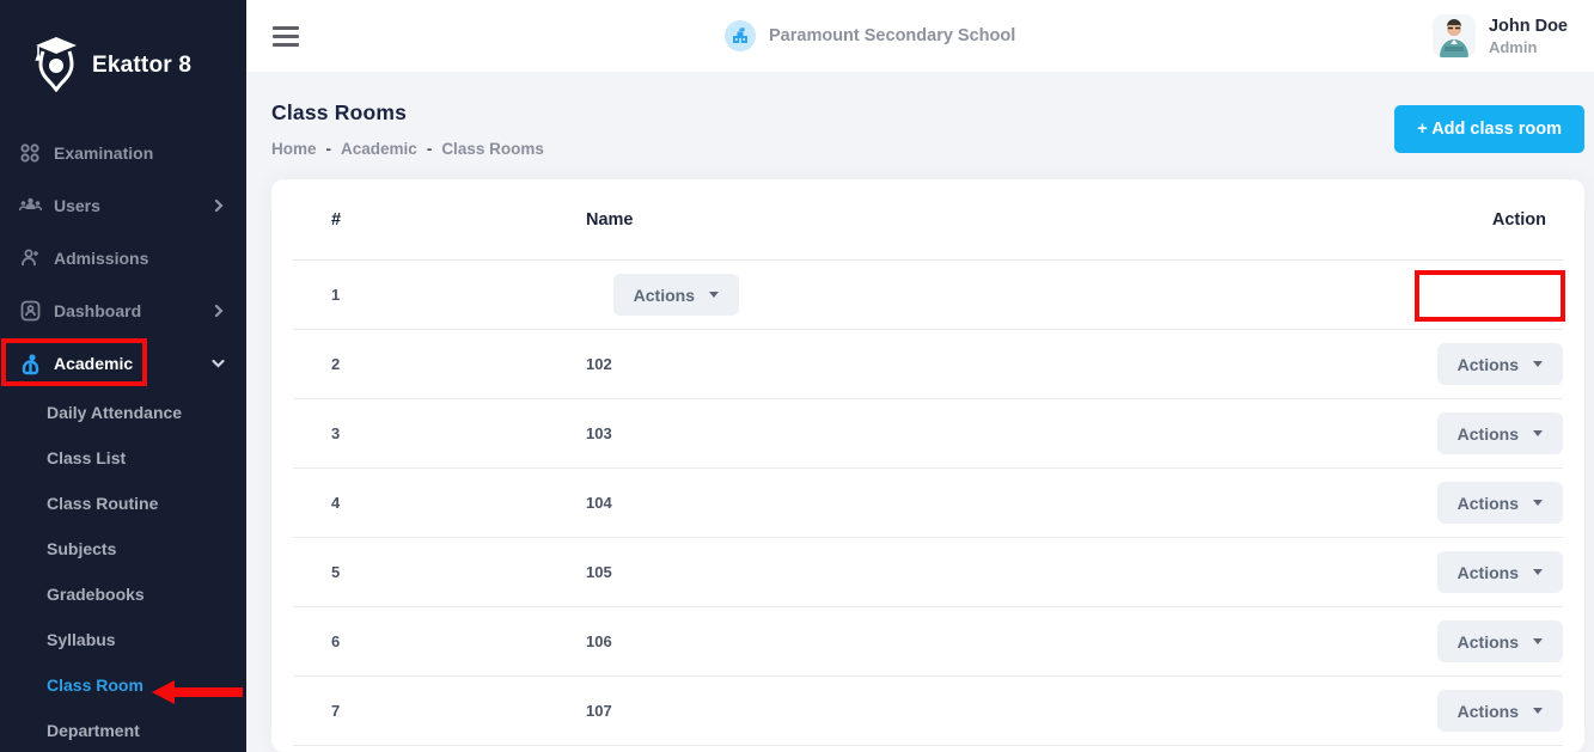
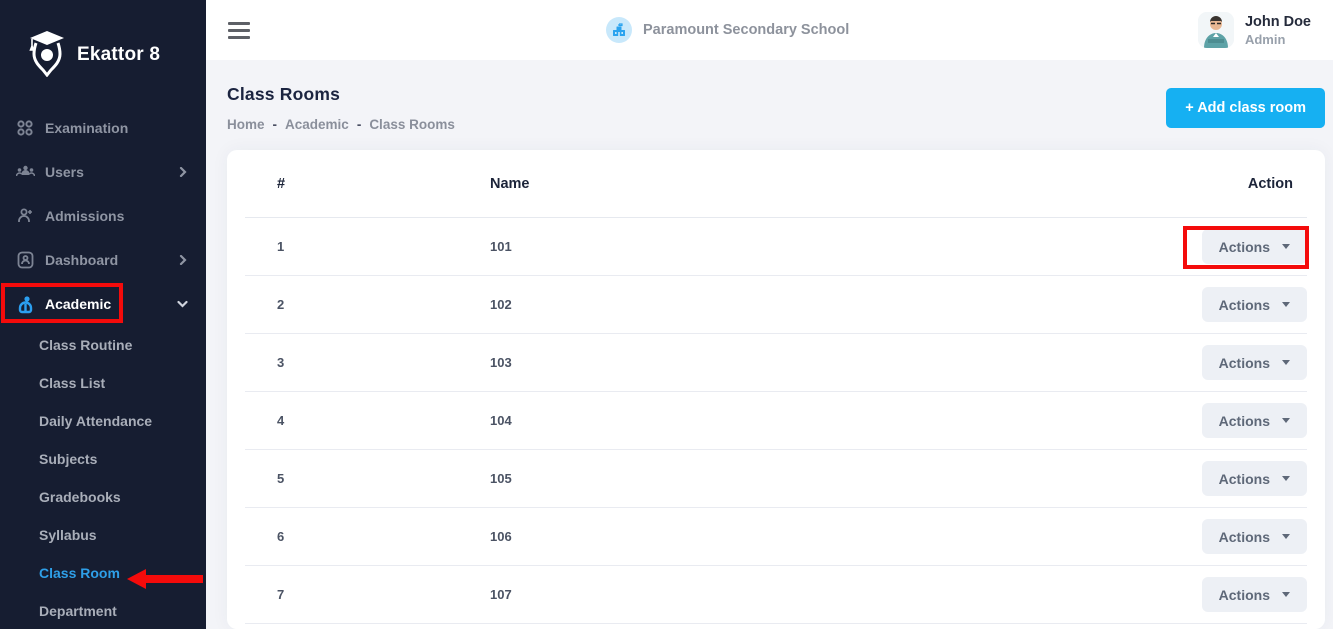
  Ekattor 8
  Examination
  Users
  Admissions
  Dashboard
  Academic
- Daily Attendance
+ Class Routine
  Class List
- Class Routine
+ Daily Attendance
  Subjects
  Gradebooks
  Syllabus
  Class Room
  Department
  Paramount Secondary School
  John Doe
  Admin
  Class Rooms
  Home
  -
  Academic
  -
  Class Rooms
  + Add class room
  #
  Name
  Action
  1
+ 101
  Actions
  2
  102
  Actions
  3
  103
  Actions
  4
  104
  Actions
  5
  105
  Actions
  6
  106
  Actions
  7
  107
  Actions
